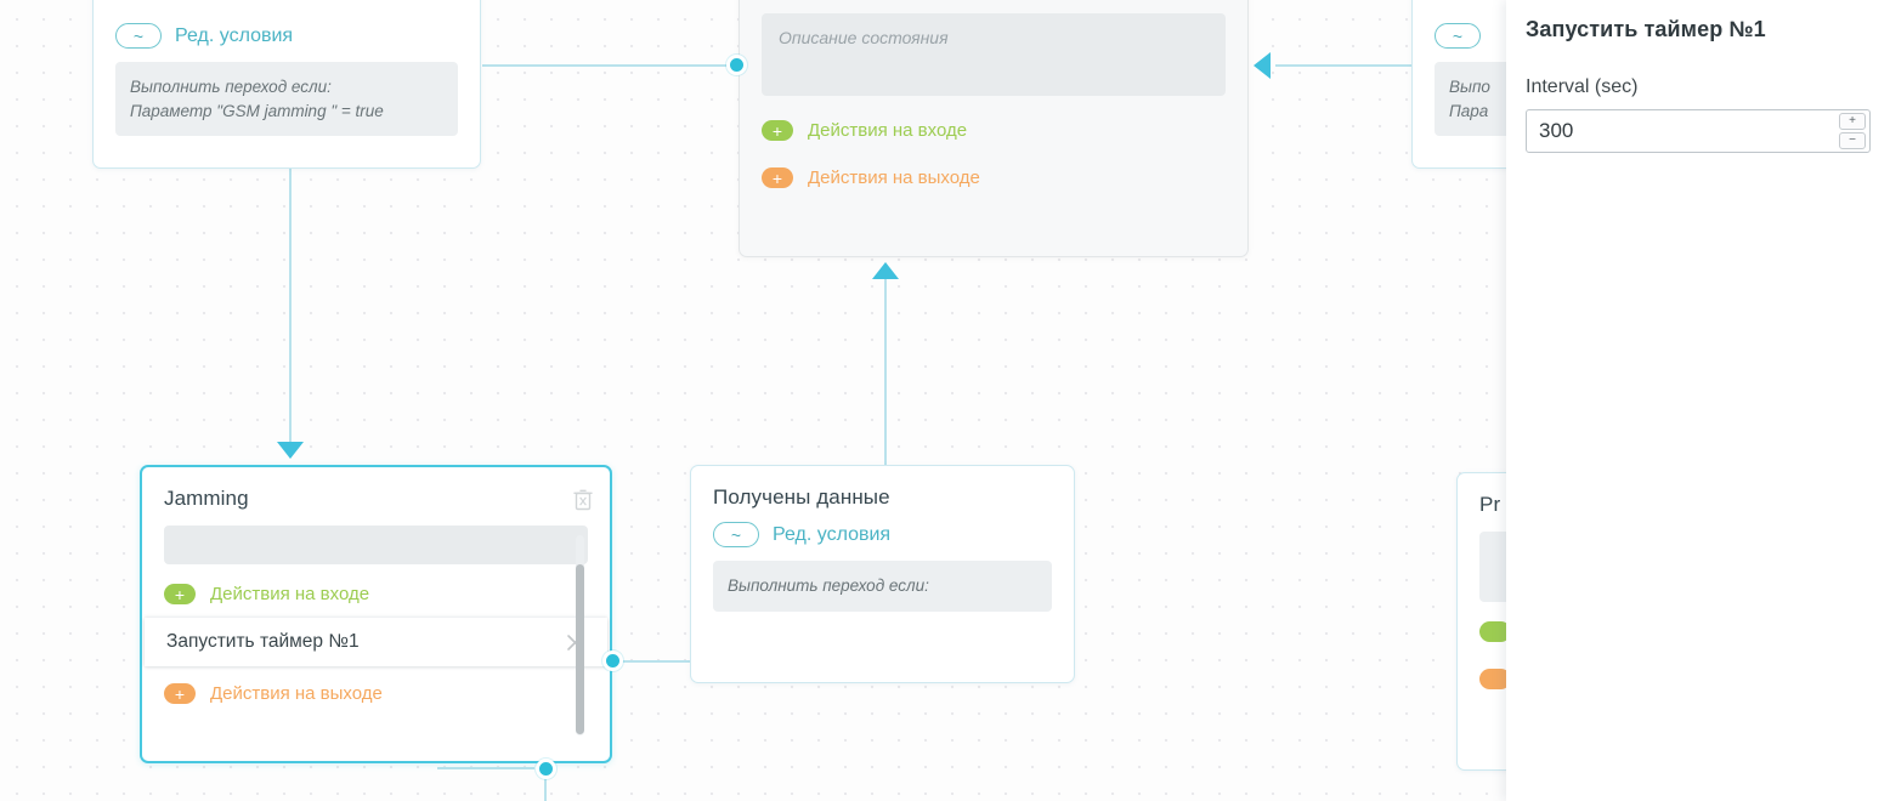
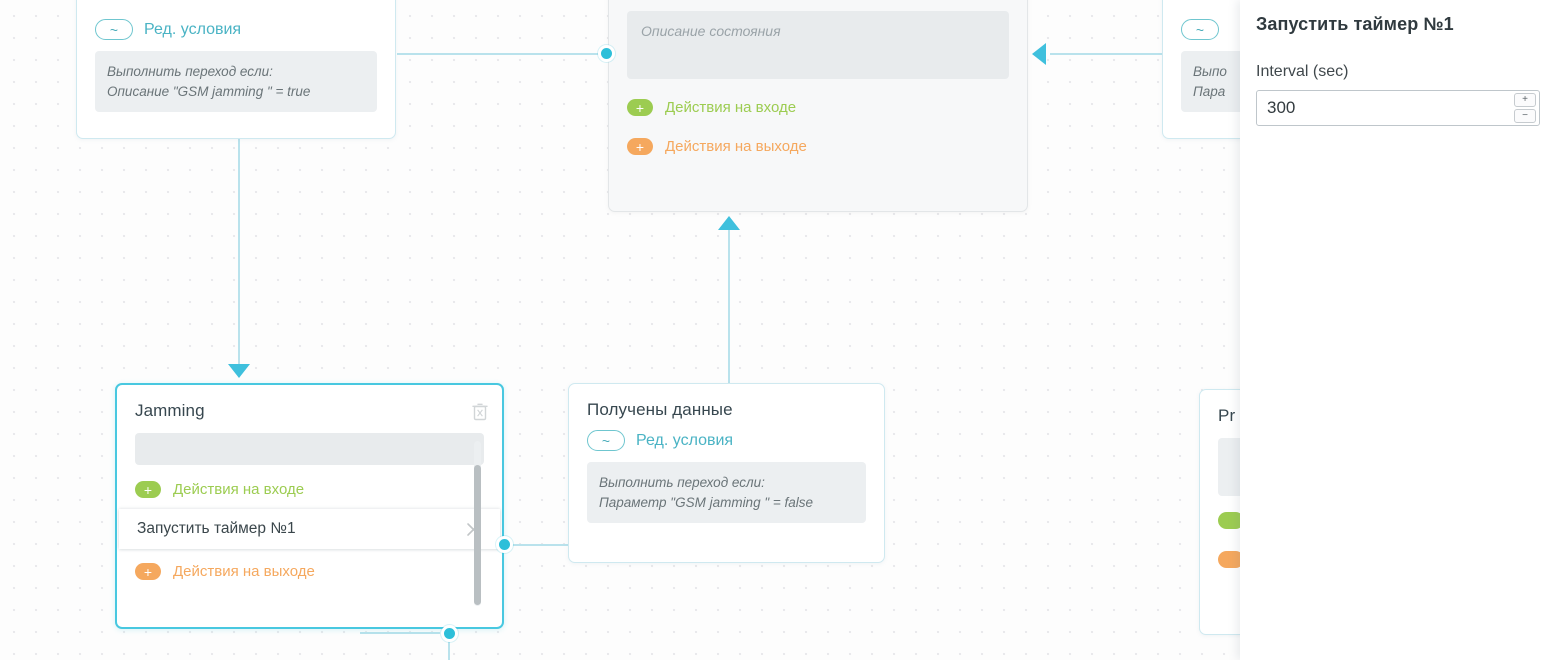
  ~
  Ред. условия
  Выполнить переход если:
- Параметр "GSM jamming " = true
+ Описание "GSM jamming " = true
  Описание состояния
  +
  Действия на входе
  +
  Действия на выходе
  ~
  Выпо
  Пара
  Jamming
  +
  Действия на входе
  Запустить таймер №1
  +
  Действия на выходе
  Получены данные
  ~
  Ред. условия
  Выполнить переход если:
+ Параметр "GSM jamming " = false
  Pr
  Запустить таймер №1
  Interval (sec)
  300
  +
  −
